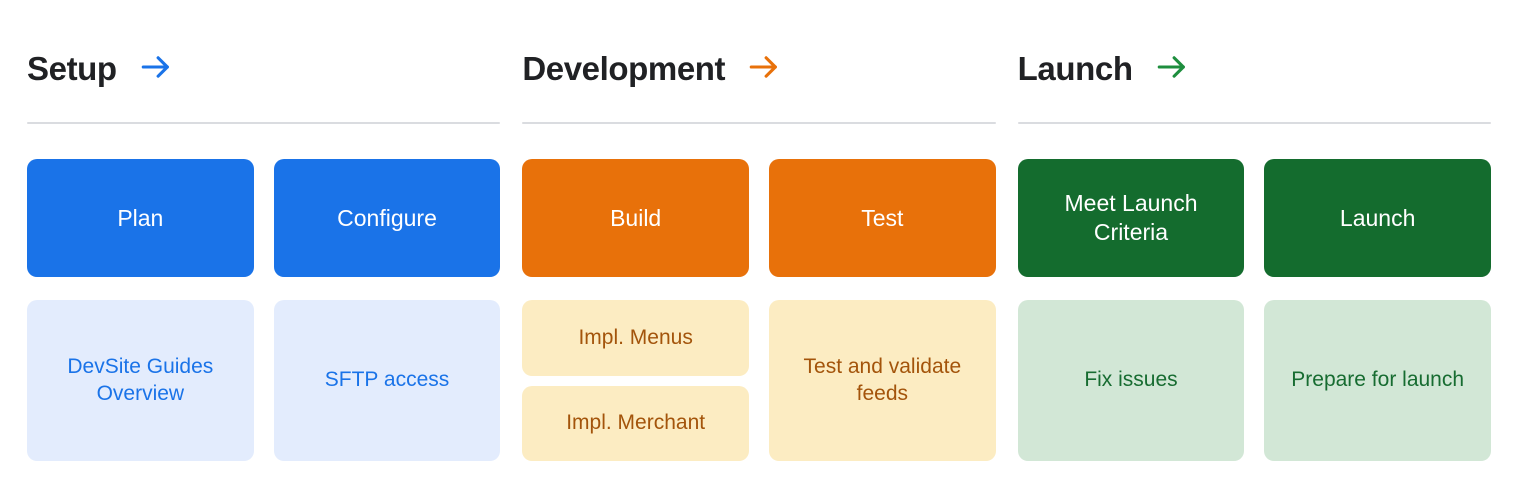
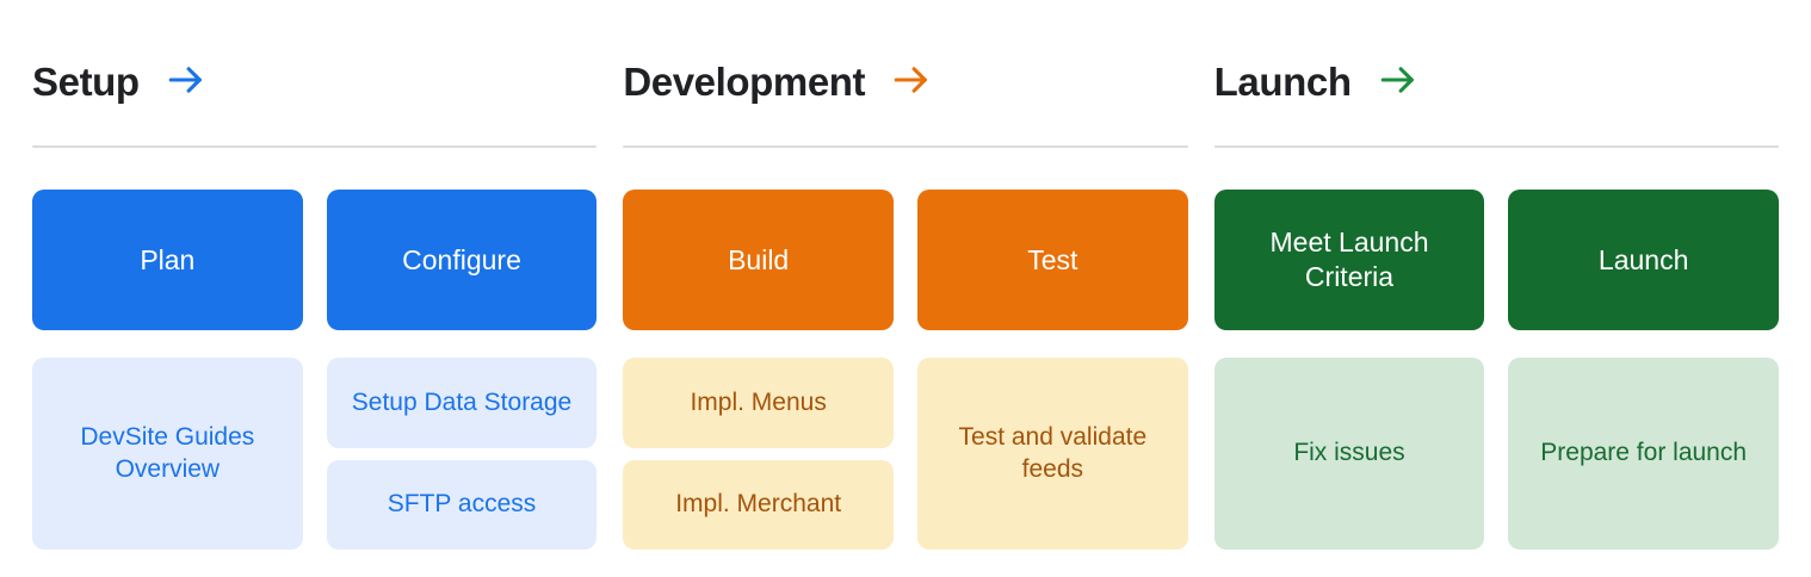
  Setup
  Plan
  Configure
  DevSite Guides Overview
+ Setup Data Storage
  SFTP access
  Development
  Build
  Test
  Impl. Menus
  Impl. Merchant
  Test and validate feeds
  Launch
  Meet Launch Criteria
  Launch
  Fix issues
  Prepare for launch
